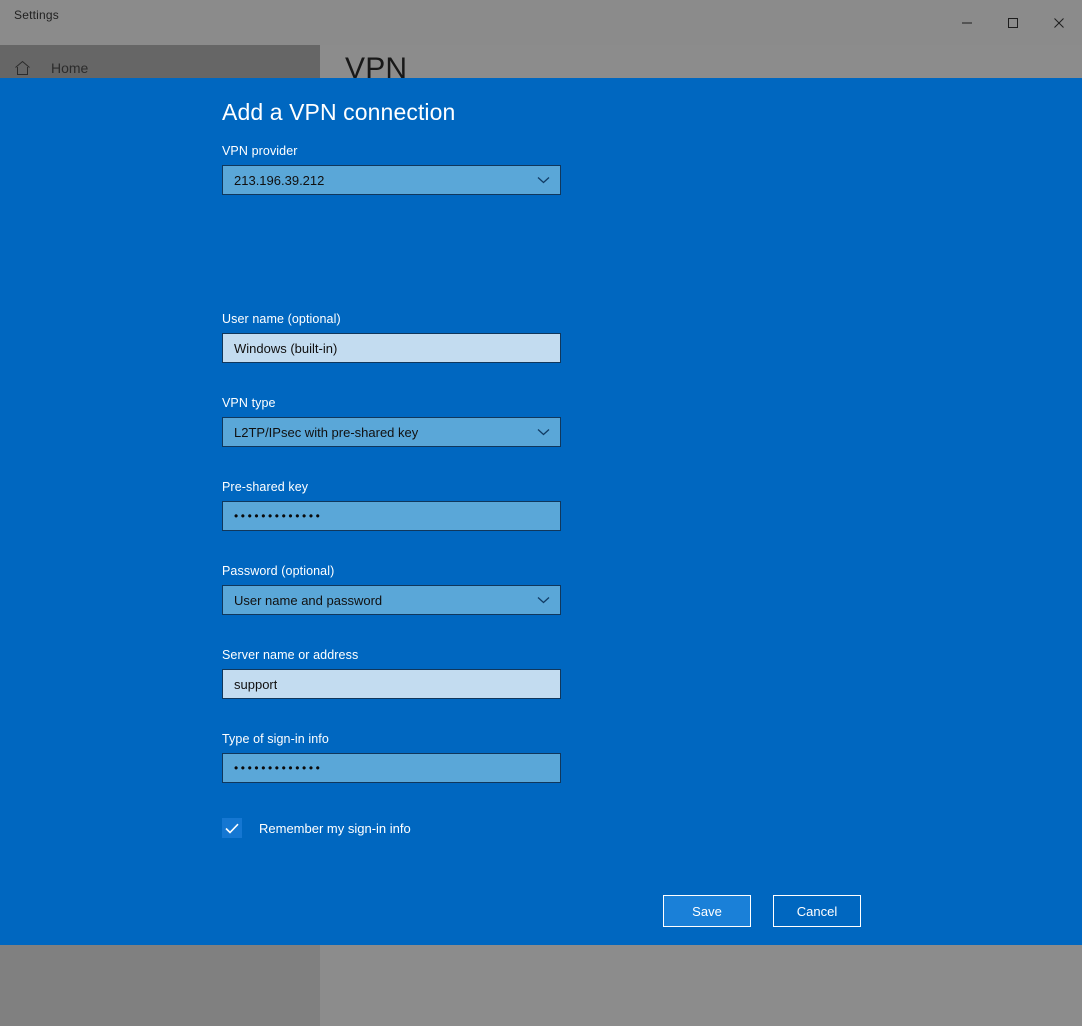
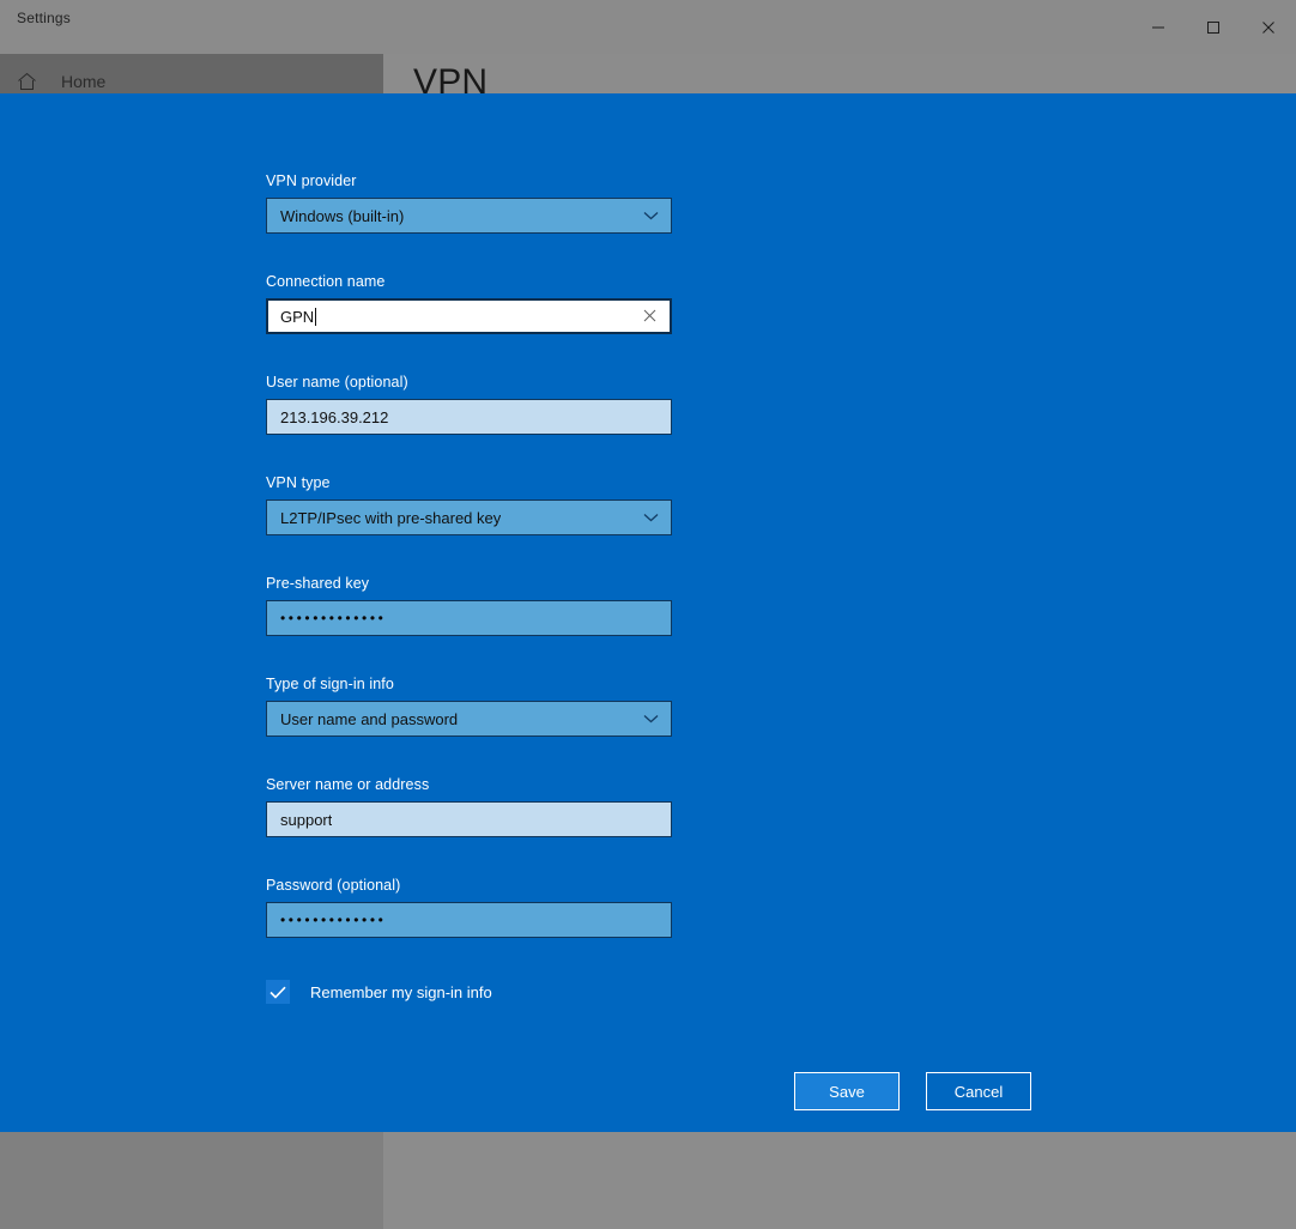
  Settings
  Home
  VPN
- Add a VPN connection
  VPN provider
- 213.196.39.212
+ Windows (built-in)
+ Connection name
+ GPN
  User name (optional)
- Windows (built-in)
+ 213.196.39.212
  VPN type
  L2TP/IPsec with pre-shared key
  Pre-shared key
  •••••••••••••
- Password (optional)
+ Type of sign-in info
  User name and password
  Server name or address
  support
- Type of sign-in info
+ Password (optional)
  •••••••••••••
  Remember my sign-in info
  Save
  Cancel
